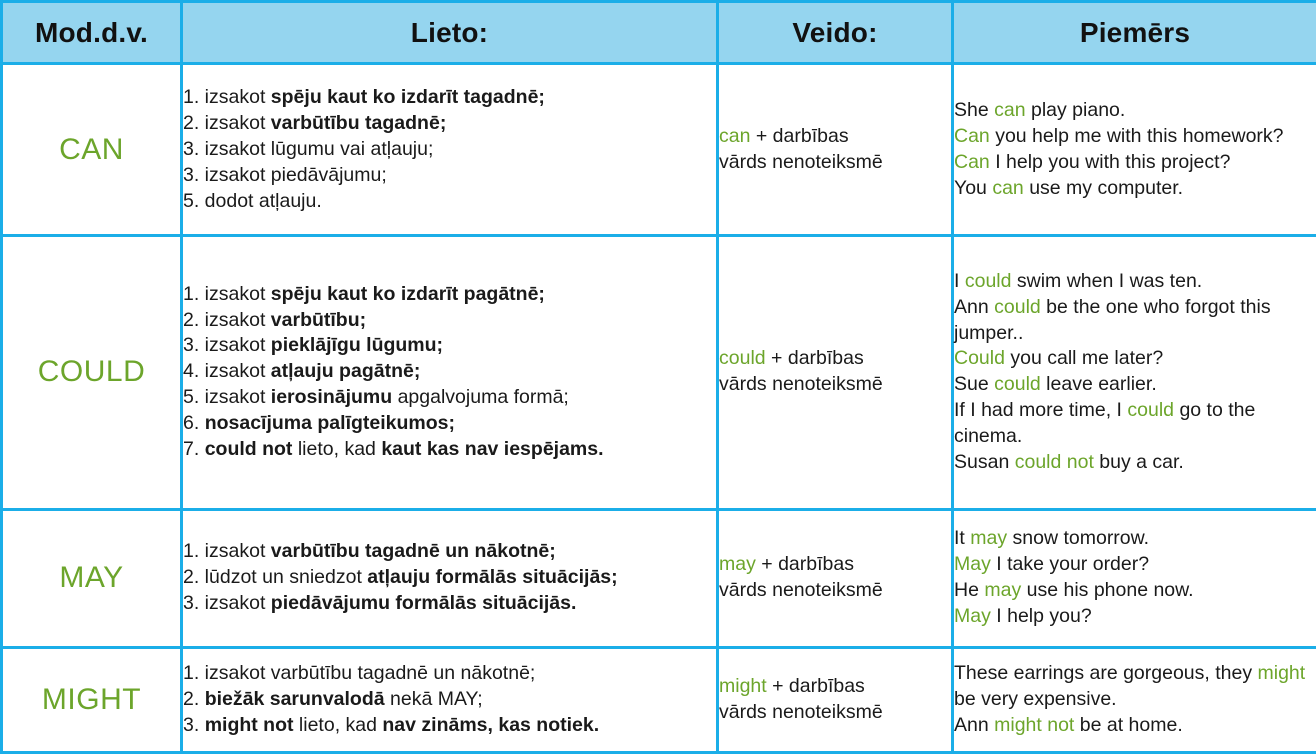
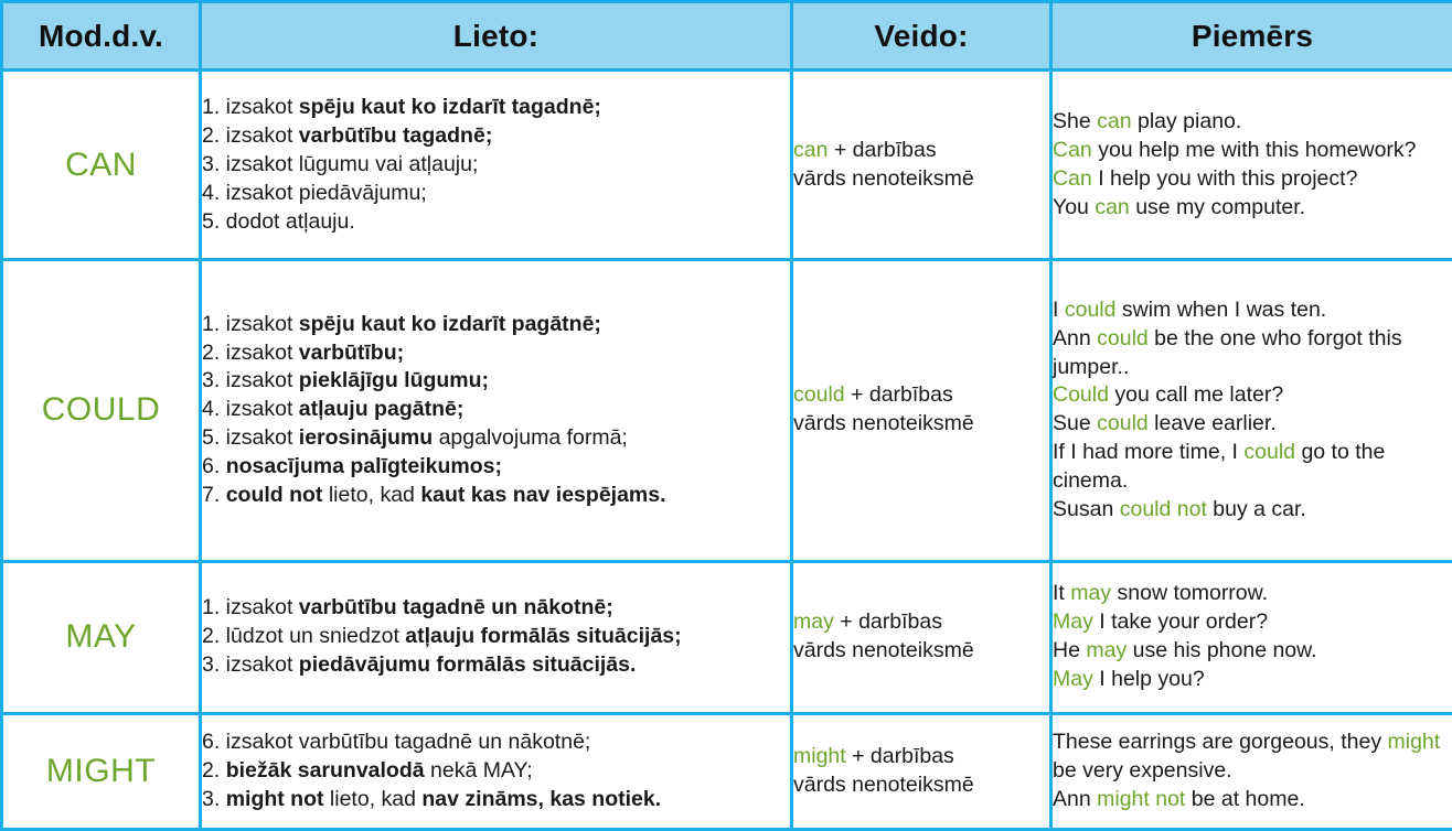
  Mod.d.v.	Lieto:	Veido:	Piemērs
- CAN	1. izsakot spēju kaut ko izdarīt tagadnē;2. izsakot varbūtību tagadnē;3. izsakot lūgumu vai atļauju;3. izsakot piedāvājumu;5. dodot atļauju.	can + darbībasvārds nenoteiksmē	She can play piano.Can you help me with this homework?Can I help you with this project?You can use my computer.
+ CAN	1. izsakot spēju kaut ko izdarīt tagadnē;2. izsakot varbūtību tagadnē;3. izsakot lūgumu vai atļauju;4. izsakot piedāvājumu;5. dodot atļauju.	can + darbībasvārds nenoteiksmē	She can play piano.Can you help me with this homework?Can I help you with this project?You can use my computer.
  COULD	1. izsakot spēju kaut ko izdarīt pagātnē;2. izsakot varbūtību;3. izsakot pieklājīgu lūgumu;4. izsakot atļauju pagātnē;5. izsakot ierosinājumu apgalvojuma formā;6. nosacījuma palīgteikumos;7. could not lieto, kad kaut kas nav iespējams.	could + darbībasvārds nenoteiksmē	I could swim when I was ten.Ann could be the one who forgot this jumper..Could you call me later?Sue could leave earlier.If I had more time, I could go to the cinema.Susan could not buy a car.
  MAY	1. izsakot varbūtību tagadnē un nākotnē;2. lūdzot un sniedzot atļauju formālās situācijās;3. izsakot piedāvājumu formālās situācijās.	may + darbībasvārds nenoteiksmē	It may snow tomorrow.May I take your order?He may use his phone now.May I help you?
- MIGHT	1. izsakot varbūtību tagadnē un nākotnē;2. biežāk sarunvalodā nekā MAY;3. might not lieto, kad nav zināms, kas notiek.	might + darbībasvārds nenoteiksmē	These earrings are gorgeous, they might be very expensive.Ann might not be at home.
+ MIGHT	6. izsakot varbūtību tagadnē un nākotnē;2. biežāk sarunvalodā nekā MAY;3. might not lieto, kad nav zināms, kas notiek.	might + darbībasvārds nenoteiksmē	These earrings are gorgeous, they might be very expensive.Ann might not be at home.
